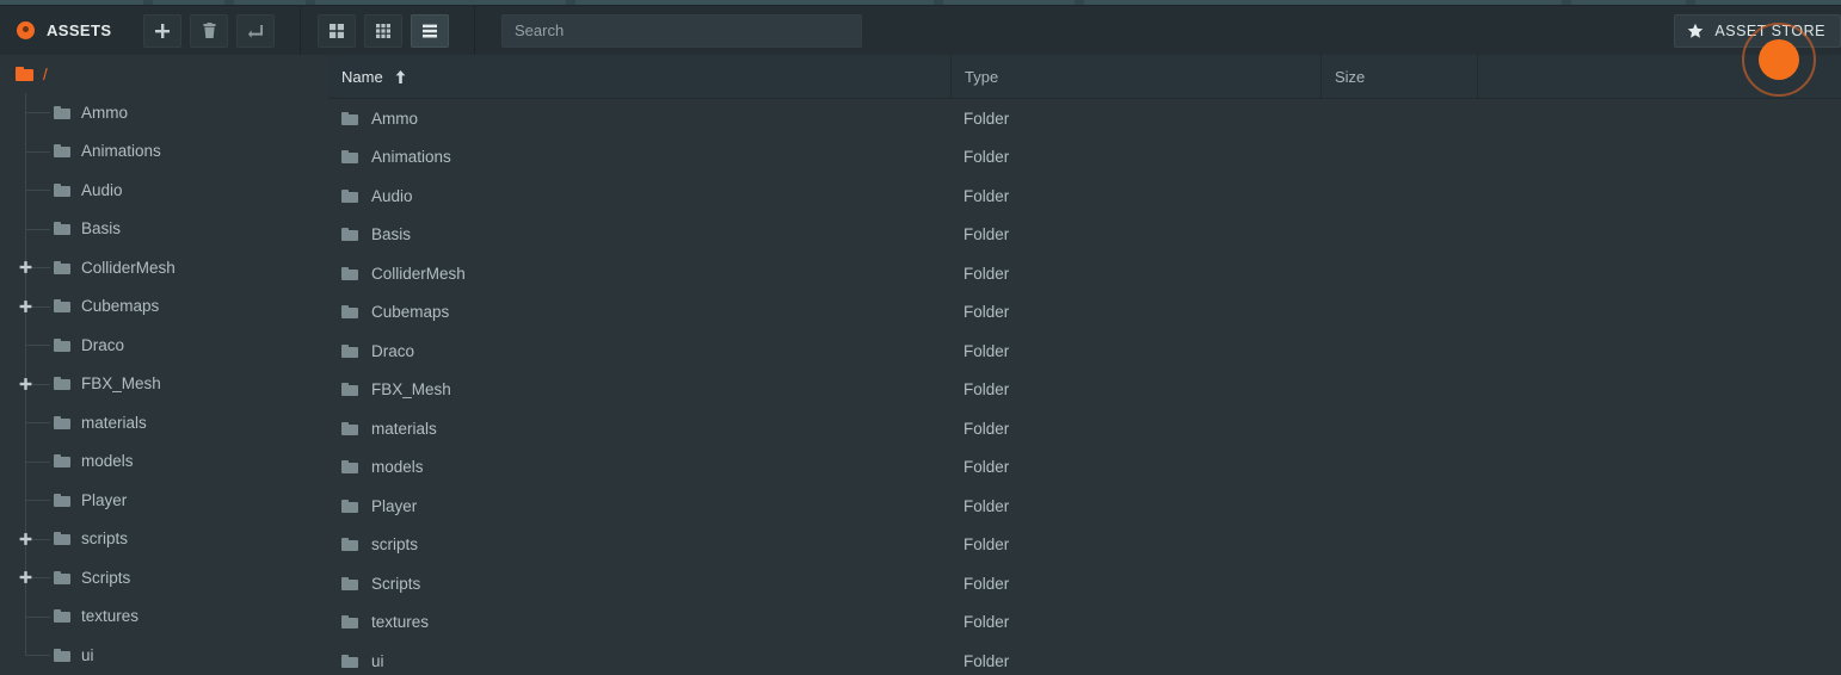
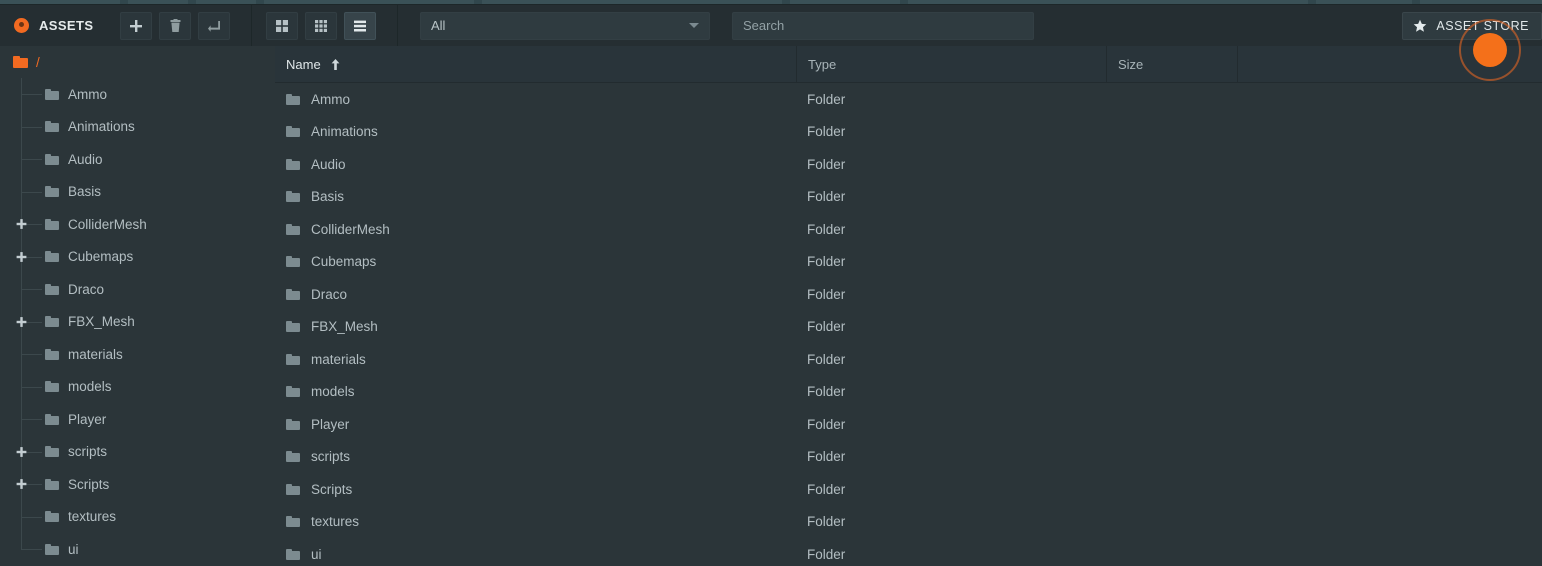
  ASSETS
+ All
  Search
  ASSET STORE
  /
  Ammo
  Animations
  Audio
  Basis
  ColliderMesh
  Cubemaps
  Draco
  FBX_Mesh
  materials
  models
  Player
  scripts
  Scripts
  textures
  ui
  Name
  Type
  Size
  Ammo
  Folder
  Animations
  Folder
  Audio
  Folder
  Basis
  Folder
  ColliderMesh
  Folder
  Cubemaps
  Folder
  Draco
  Folder
  FBX_Mesh
  Folder
  materials
  Folder
  models
  Folder
  Player
  Folder
  scripts
  Folder
  Scripts
  Folder
  textures
  Folder
  ui
  Folder
